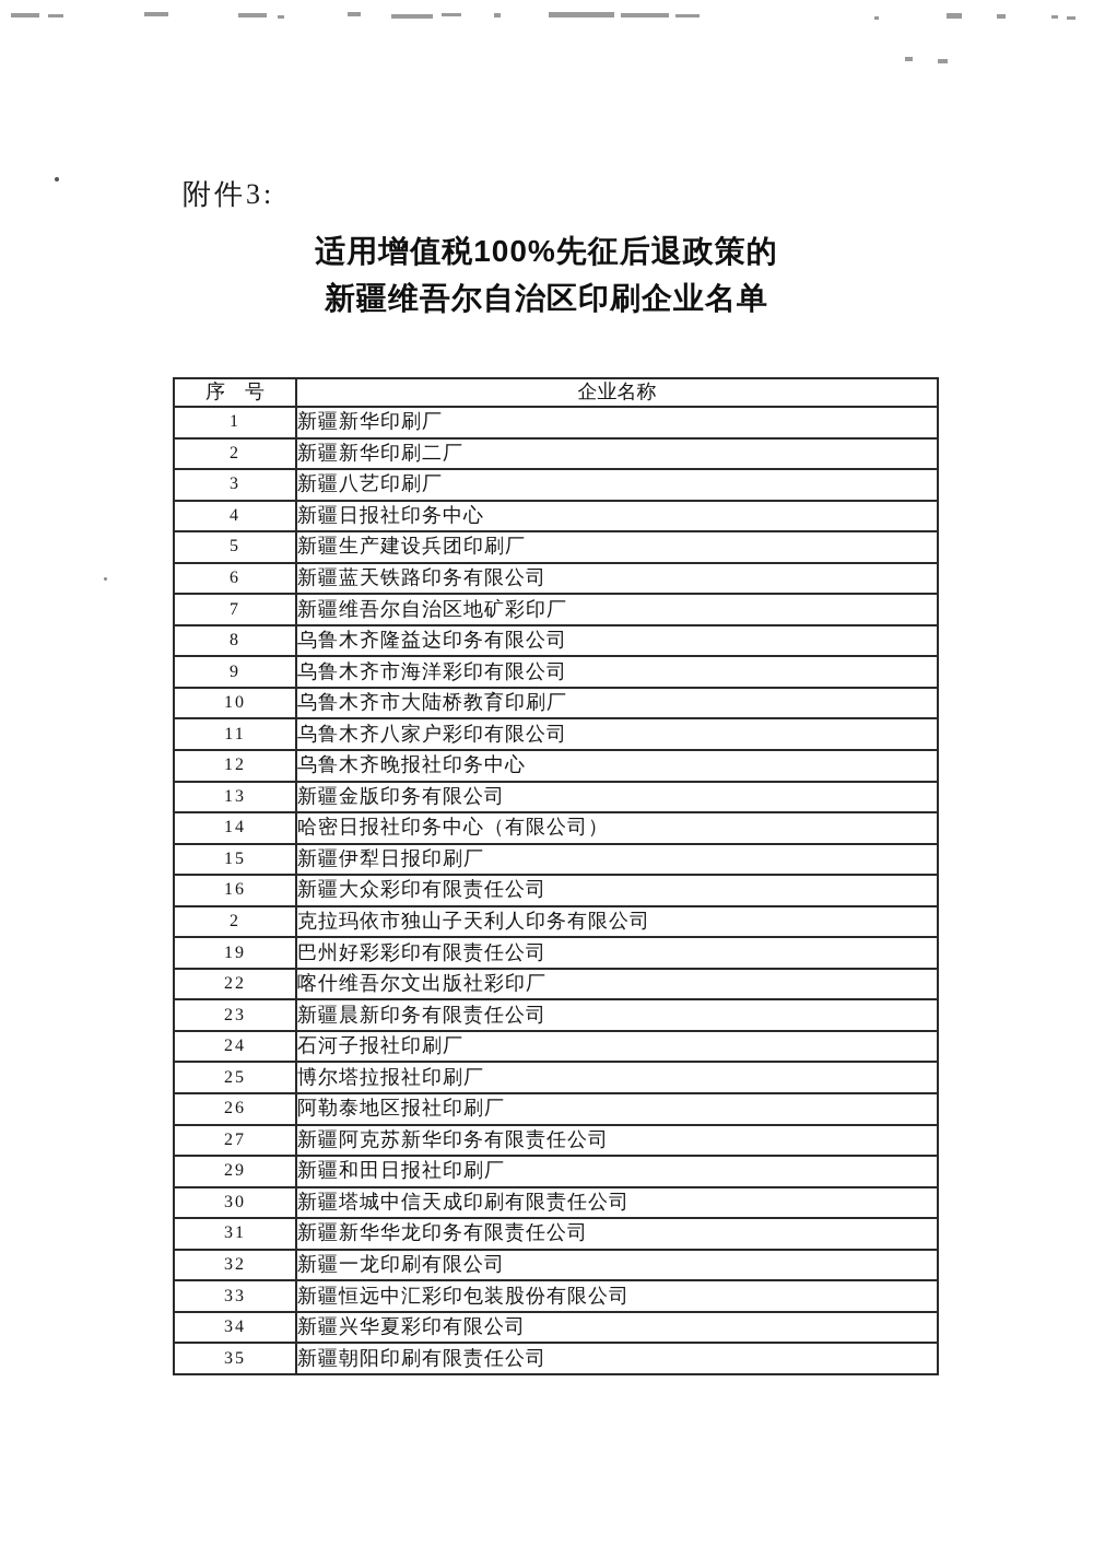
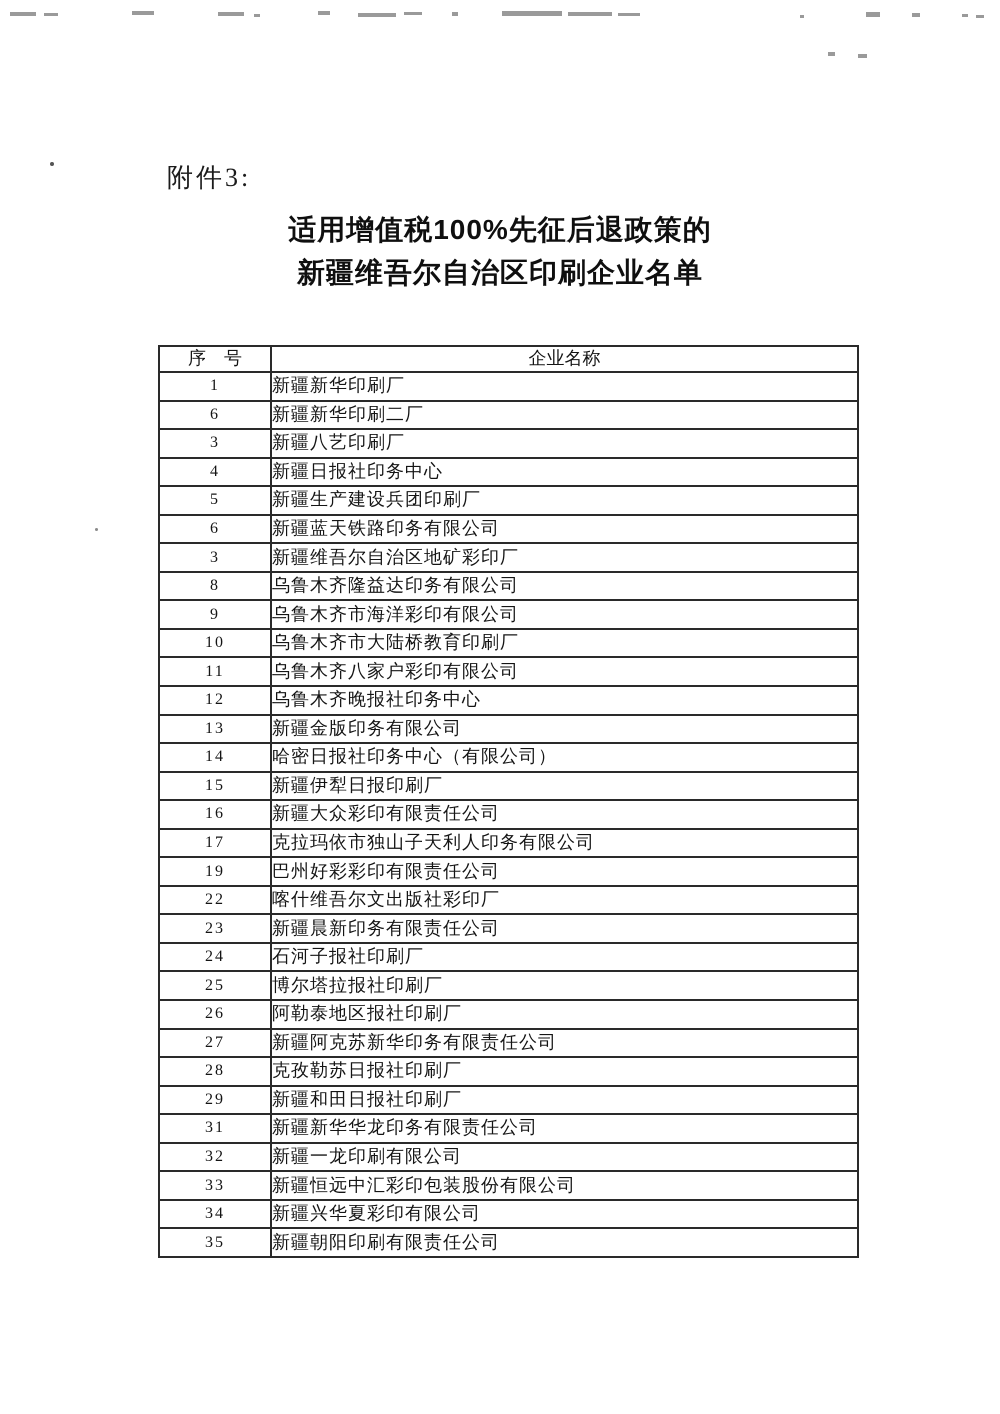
  附件3:
  适用增值税100%先征后退政策的
  新疆维吾尔自治区印刷企业名单
  序 号	企业名称
  1	新疆新华印刷厂
- 2	新疆新华印刷二厂
+ 6	新疆新华印刷二厂
  3	新疆八艺印刷厂
  4	新疆日报社印务中心
  5	新疆生产建设兵团印刷厂
  6	新疆蓝天铁路印务有限公司
- 7	新疆维吾尔自治区地矿彩印厂
+ 3	新疆维吾尔自治区地矿彩印厂
  8	乌鲁木齐隆益达印务有限公司
  9	乌鲁木齐市海洋彩印有限公司
  10	乌鲁木齐市大陆桥教育印刷厂
  11	乌鲁木齐八家户彩印有限公司
  12	乌鲁木齐晚报社印务中心
  13	新疆金版印务有限公司
  14	哈密日报社印务中心（有限公司）
  15	新疆伊犁日报印刷厂
  16	新疆大众彩印有限责任公司
- 2	克拉玛依市独山子天利人印务有限公司
+ 17	克拉玛依市独山子天利人印务有限公司
  19	巴州好彩彩印有限责任公司
  22	喀什维吾尔文出版社彩印厂
  23	新疆晨新印务有限责任公司
  24	石河子报社印刷厂
  25	博尔塔拉报社印刷厂
  26	阿勒泰地区报社印刷厂
  27	新疆阿克苏新华印务有限责任公司
+ 28	克孜勒苏日报社印刷厂
  29	新疆和田日报社印刷厂
- 30	新疆塔城中信天成印刷有限责任公司
  31	新疆新华华龙印务有限责任公司
  32	新疆一龙印刷有限公司
  33	新疆恒远中汇彩印包装股份有限公司
  34	新疆兴华夏彩印有限公司
  35	新疆朝阳印刷有限责任公司
